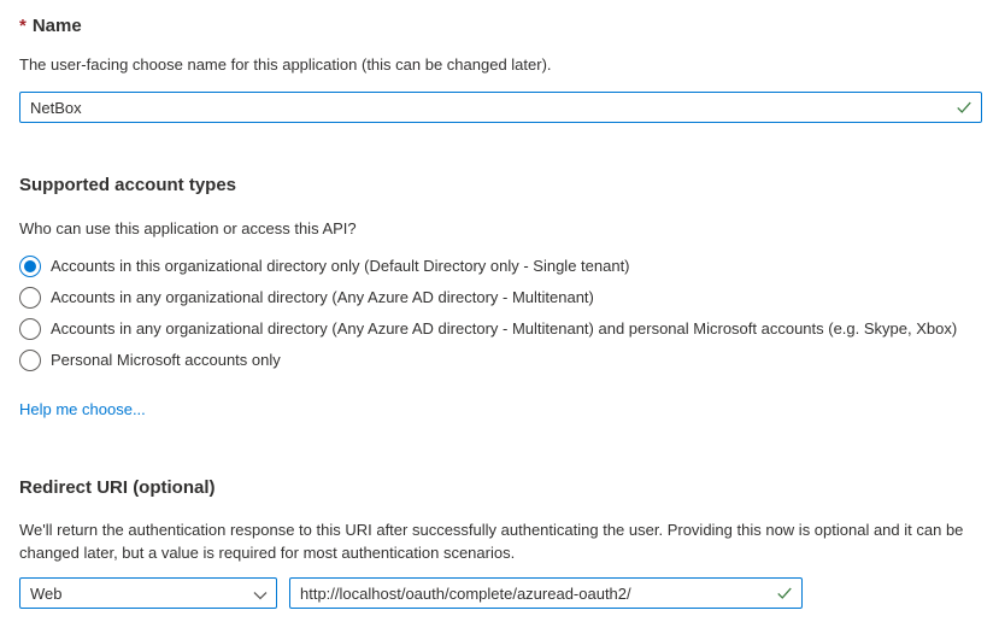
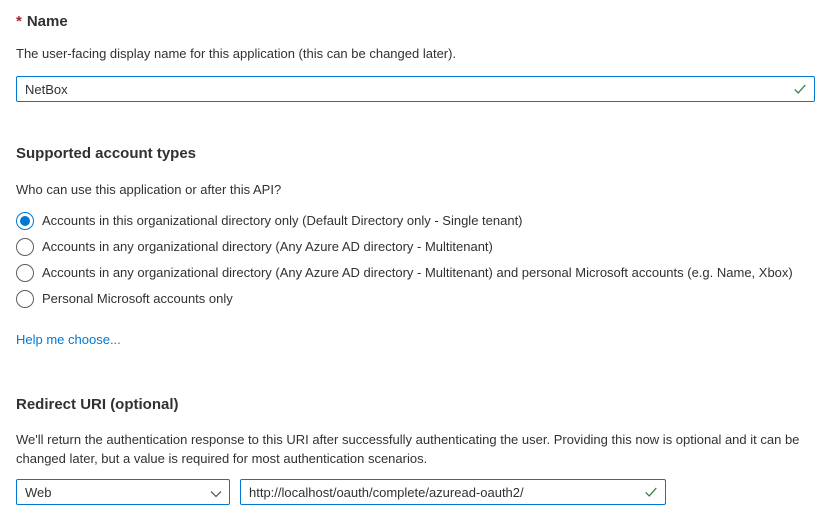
  * Name
- The user-facing choose name for this application (this can be changed later).
+ The user-facing display name for this application (this can be changed later).
  NetBox
  Supported account types
- Who can use this application or access this API?
+ Who can use this application or after this API?
  Accounts in this organizational directory only (Default Directory only - Single tenant)
  Accounts in any organizational directory (Any Azure AD directory - Multitenant)
- Accounts in any organizational directory (Any Azure AD directory - Multitenant) and personal Microsoft accounts (e.g. Skype, Xbox)
+ Accounts in any organizational directory (Any Azure AD directory - Multitenant) and personal Microsoft accounts (e.g. Name, Xbox)
  Personal Microsoft accounts only
  Help me choose...
  Redirect URI (optional)
  We'll return the authentication response to this URI after successfully authenticating the user. Providing this now is optional and it can be changed later, but a value is required for most authentication scenarios.
  Web
  http://localhost/oauth/complete/azuread-oauth2/
